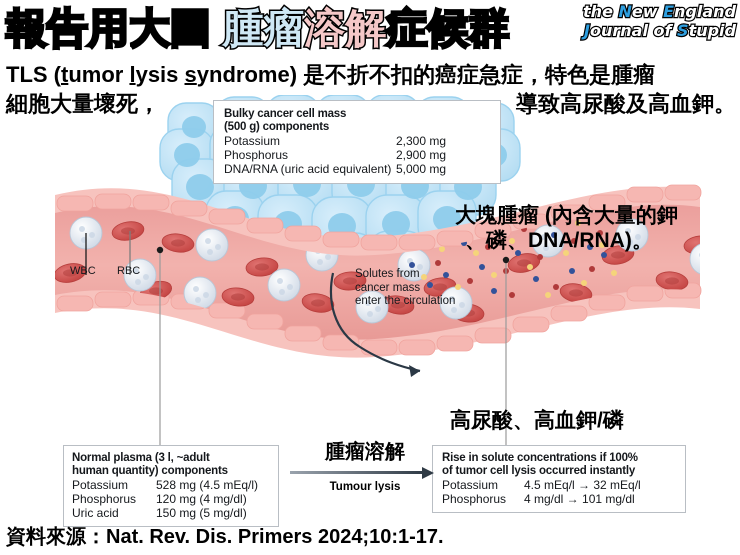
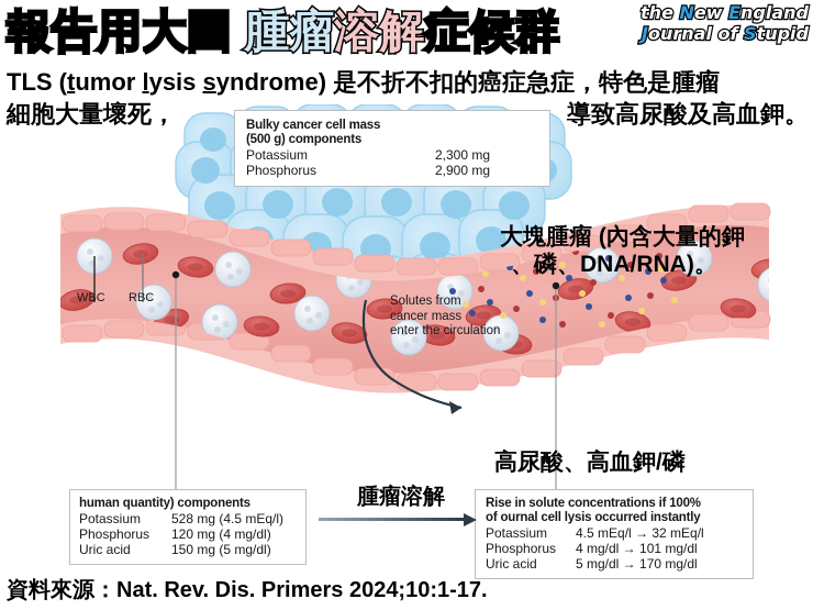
  報告用大圖 腫瘤溶解症候群
  the New England
  Journal of Stupid
  TLS (tumor lysis syndrome) 是不折不扣的癌症急症，特色是腫瘤
  細胞大量壞死，
  導致高尿酸及高血鉀。
  WBC
  RBC
  Solutes from
  cancer mass
  enter the circulation
  大塊腫瘤 (內含大量的鉀
  、磷、DNA/RNA)。
  高尿酸、高血鉀/磷
  Bulky cancer cell mass
  (500 g) components
  Potassium	2,300 mg
  Phosphorus	2,900 mg
- DNA/RNA (uric acid equivalent)	5,000 mg
- Normal plasma (3 l, ~adult
  human quantity) components
  Potassium	528 mg (4.5 mEq/l)
  Phosphorus	120 mg (4 mg/dl)
  Uric acid	150 mg (5 mg/dl)
  Rise in solute concentrations if 100%
- of tumor cell lysis occurred instantly
+ of ournal cell lysis occurred instantly
  Potassium	4.5 mEq/l → 32 mEq/l
  Phosphorus	4 mg/dl → 101 mg/dl
+ Uric acid	5 mg/dl → 170 mg/dl
  腫瘤溶解
- Tumour lysis
  資料來源：Nat. Rev. Dis. Primers 2024;10:1-17.
